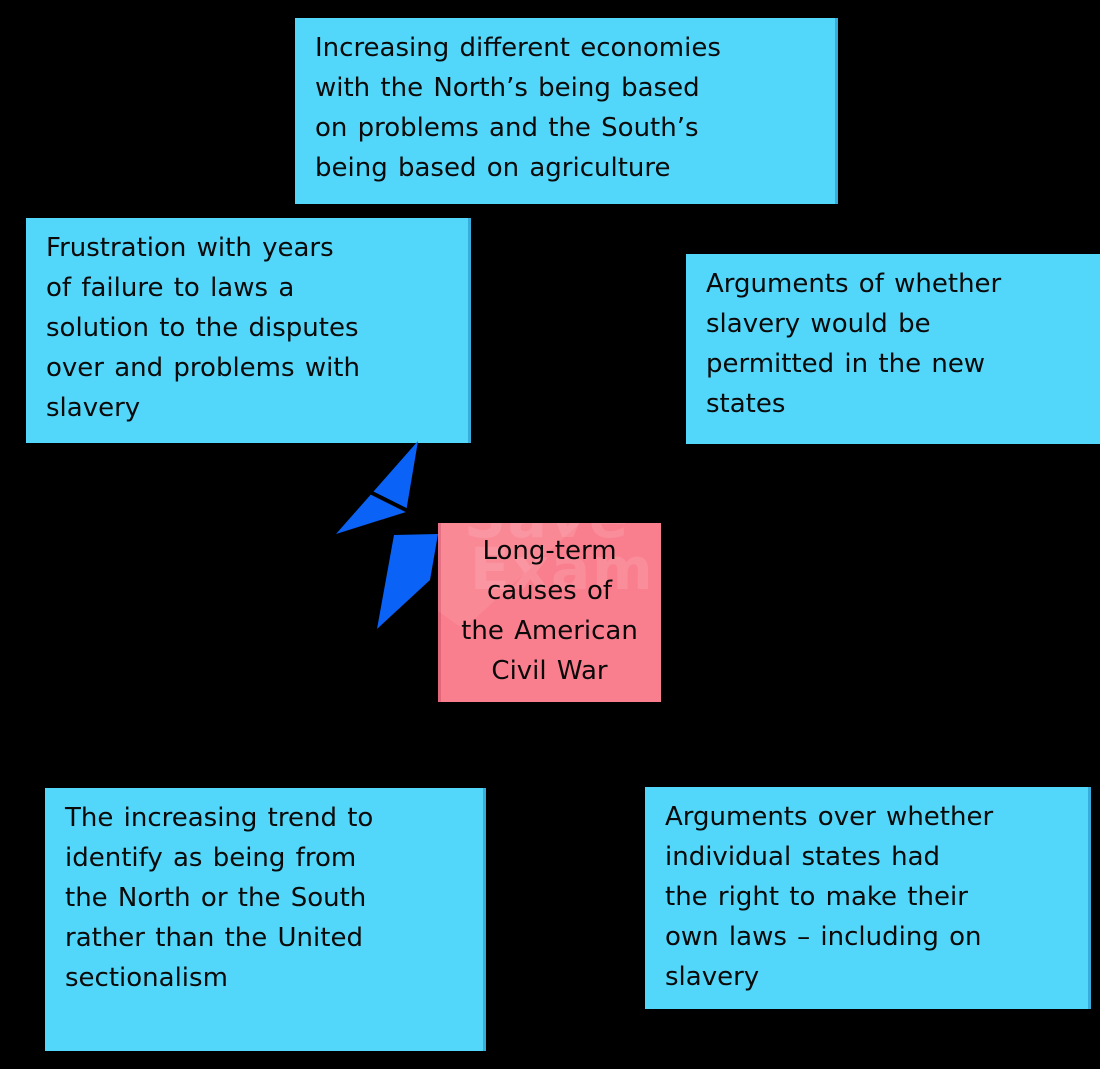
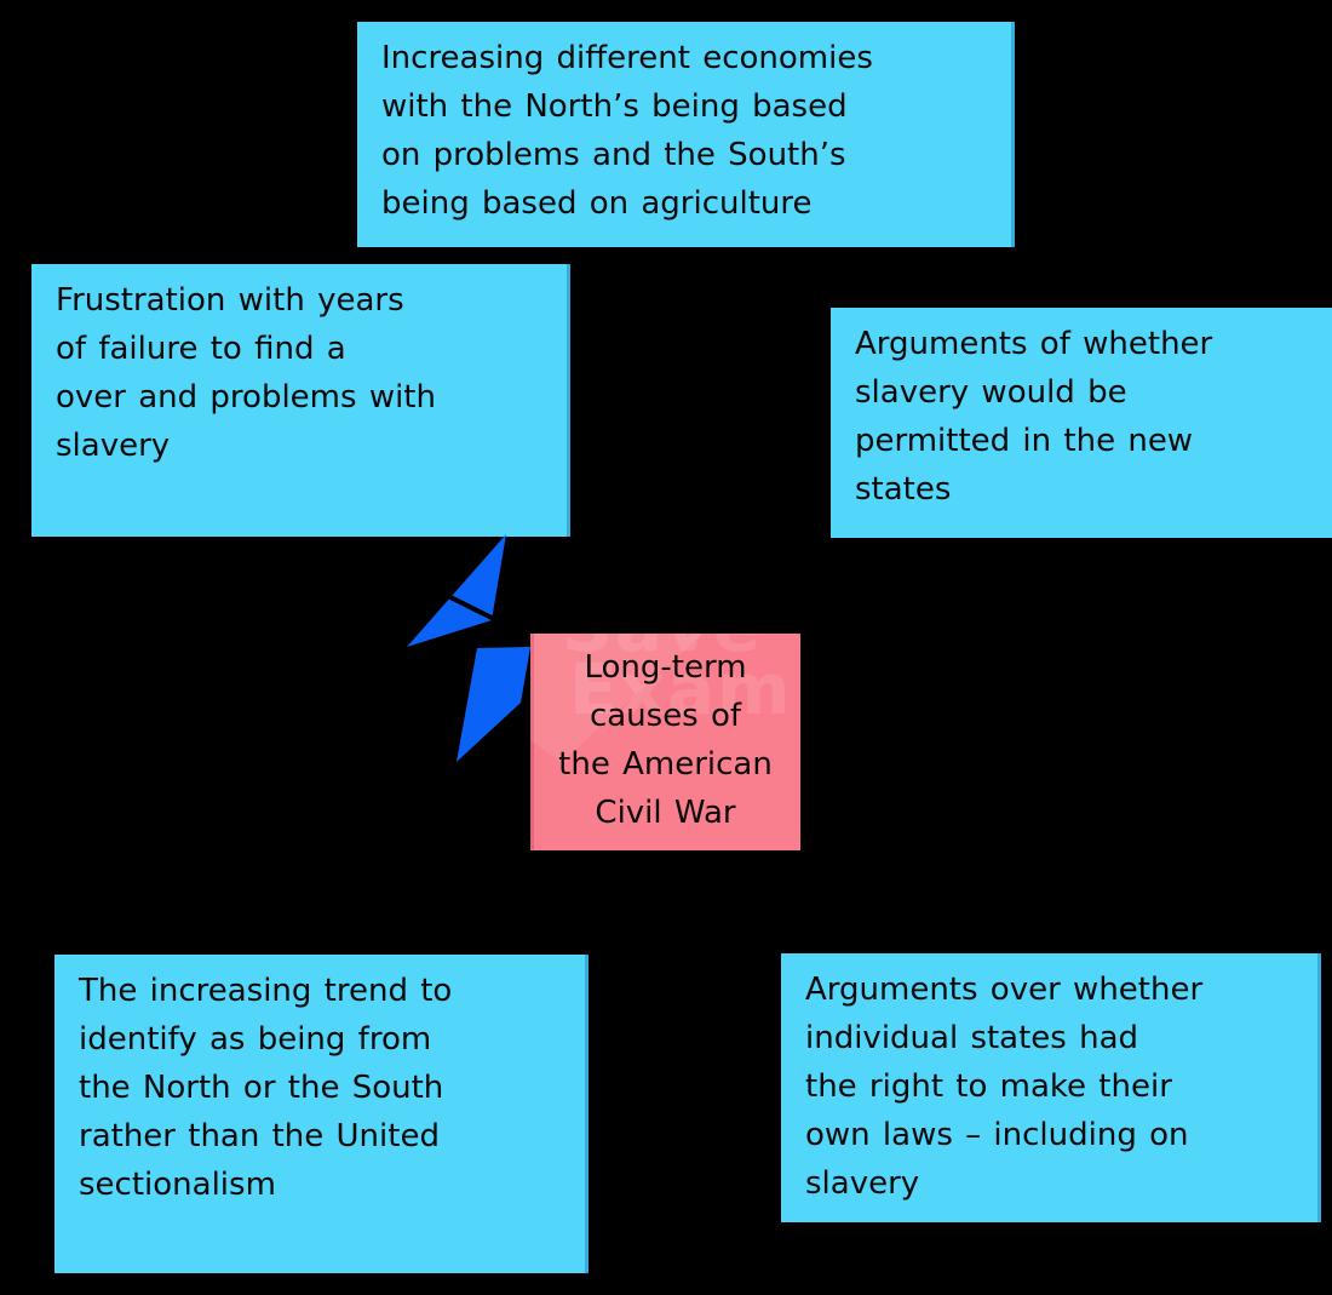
  Increasing different economies
  with the North’s being based
  on problems and the South’s
  being based on agriculture
  Frustration with years
- of failure to laws a
+ of failure to find a
- solution to the disputes
  over and problems with
  slavery
  Arguments of whether
  slavery would be
  permitted in the new
  states
  Exam
  Long-term
  causes of
  the American
  Civil War
  The increasing trend to
  identify as being from
  the North or the South
  rather than the United
  sectionalism
  Arguments over whether
  individual states had
  the right to make their
  own laws – including on
  slavery
